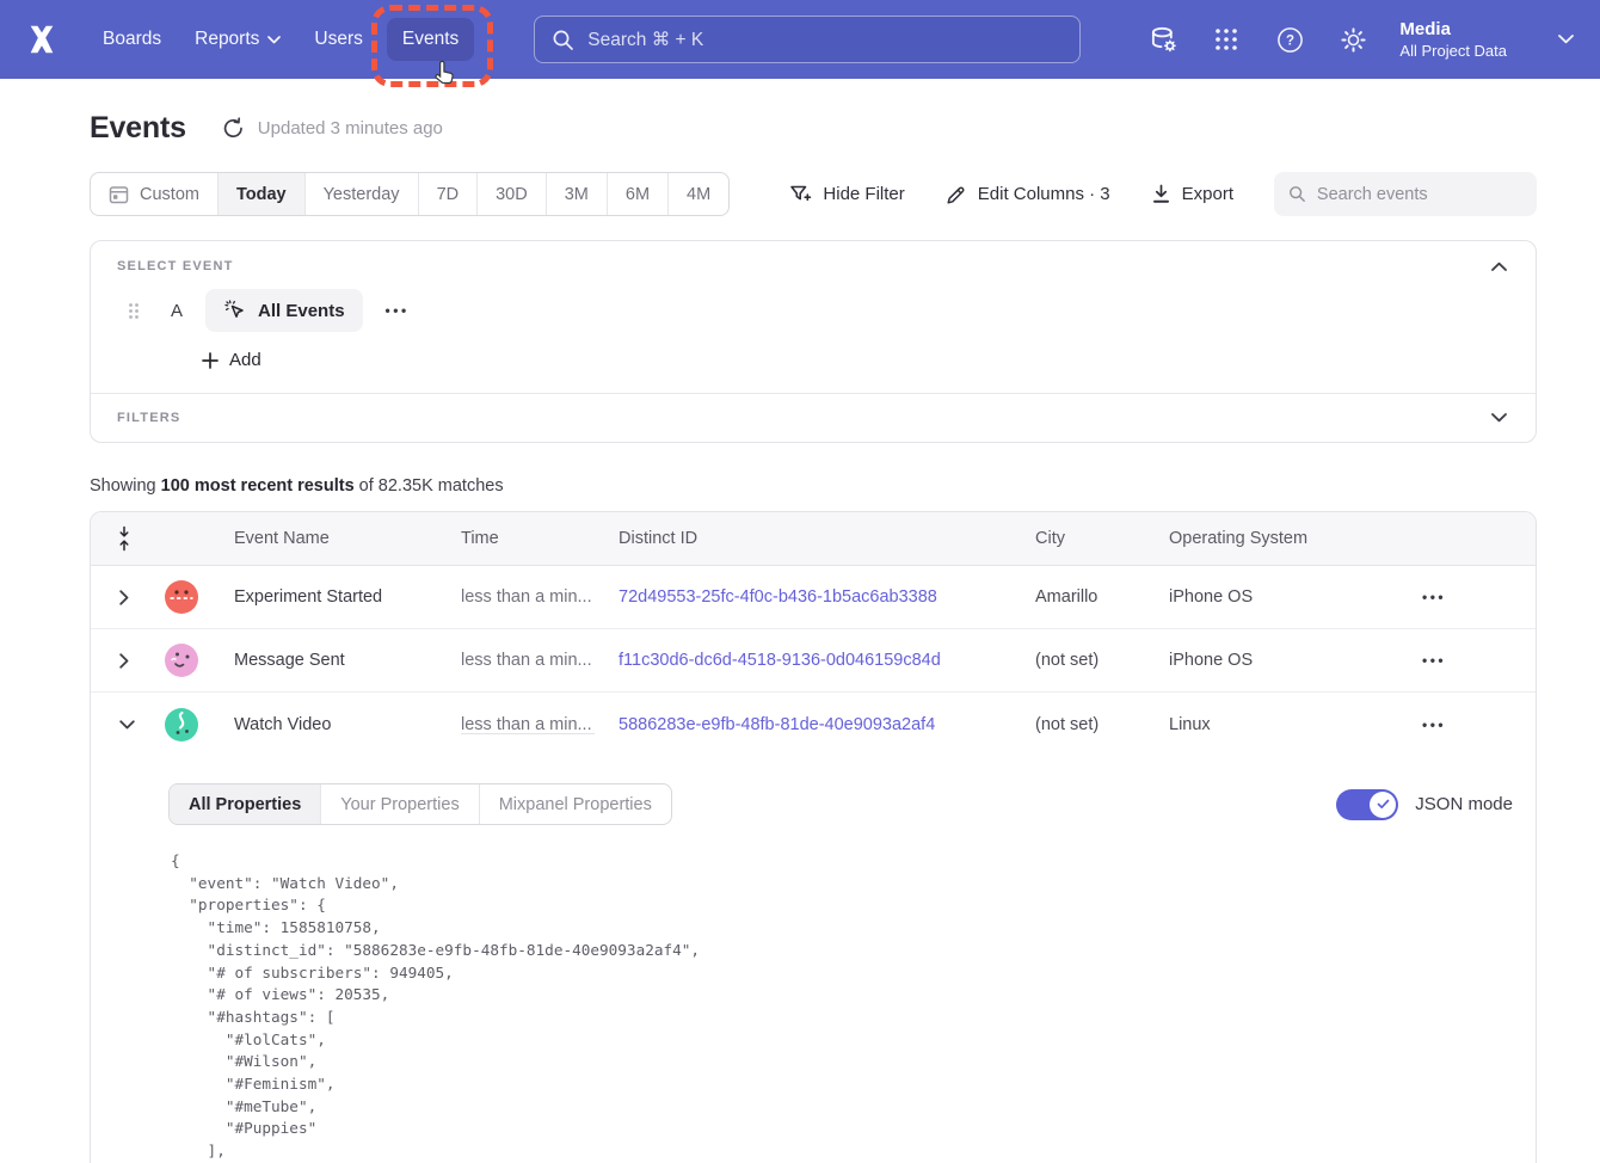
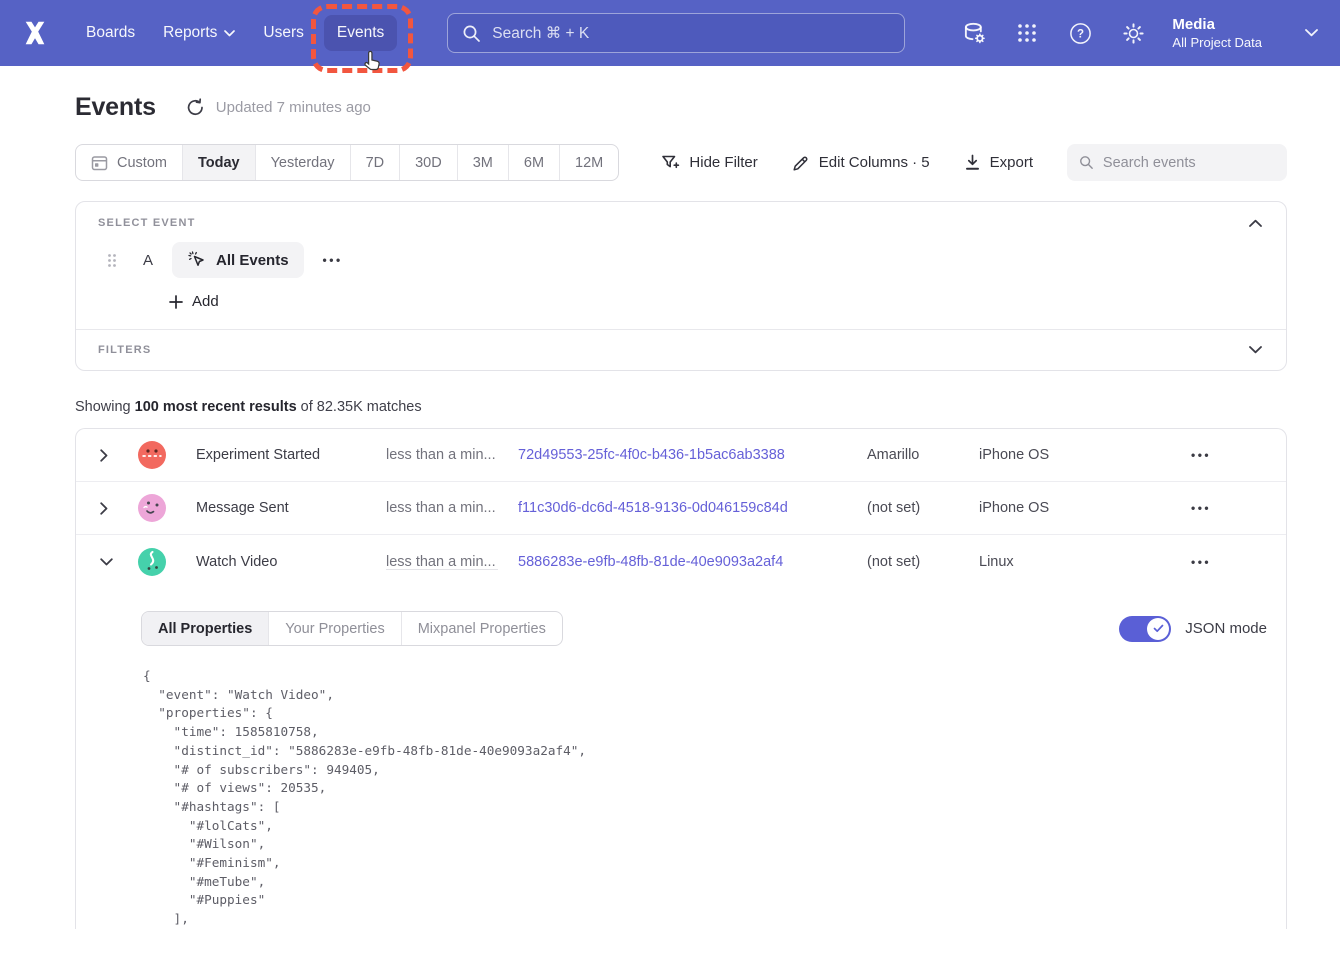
  Boards
  Reports
  Users
  Events
  Search ⌘ + K
  ?
  Media
  All Project Data
  Events
- Updated 3 minutes ago
+ Updated 7 minutes ago
  Custom
  Today
  Yesterday
  7D
  30D
  3M
  6M
- 4M
+ 12M
  Hide Filter
- Edit Columns · 3
+ Edit Columns · 5
  Export
  Search events
  SELECT EVENT
  A
  All Events
  •••
  Add
  FILTERS
  Showing 100 most recent results of 82.35K matches
- Event Name
- Time
- Distinct ID
- City
- Operating System
  Experiment Started
  less than a min...
  72d49553-25fc-4f0c-b436-1b5ac6ab3388
  Amarillo
  iPhone OS
  •••
  Message Sent
  less than a min...
  f11c30d6-dc6d-4518-9136-0d046159c84d
  (not set)
  iPhone OS
  •••
  Watch Video
  less than a min...
  5886283e-e9fb-48fb-81de-40e9093a2af4
  (not set)
  Linux
  •••
  All Properties
  Your Properties
  Mixpanel Properties
  JSON mode
  {
  "event": "Watch Video",
  "properties": {
  "time": 1585810758,
  "distinct_id": "5886283e-e9fb-48fb-81de-40e9093a2af4",
  "# of subscribers": 949405,
  "# of views": 20535,
  "#hashtags": [
  "#lolCats",
  "#Wilson",
  "#Feminism",
  "#meTube",
  "#Puppies"
  ],
